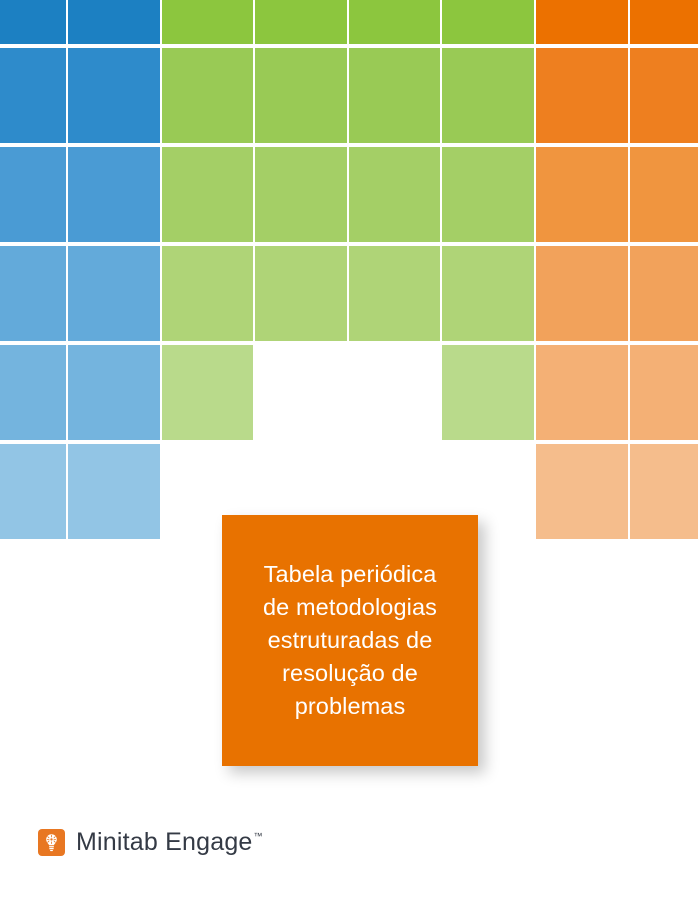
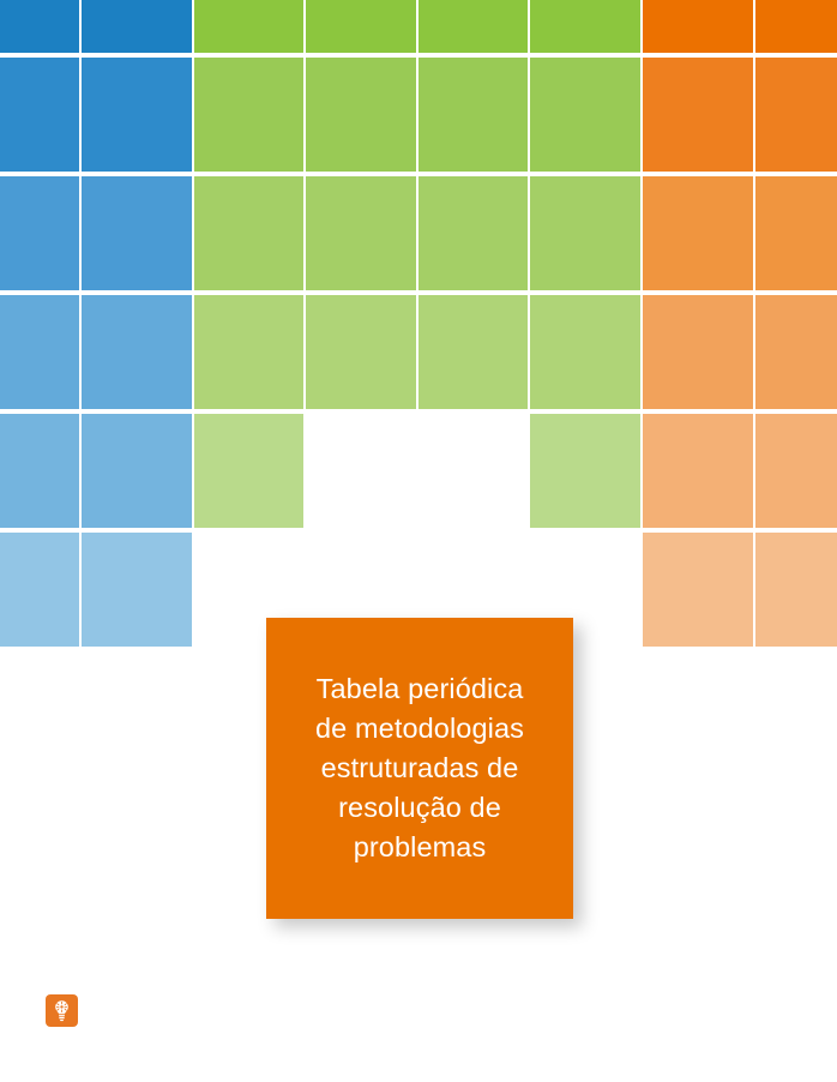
  Tabela periódica
  de metodologias
  estruturadas de
  resolução de
  problemas
- Minitab Engage
- ™
